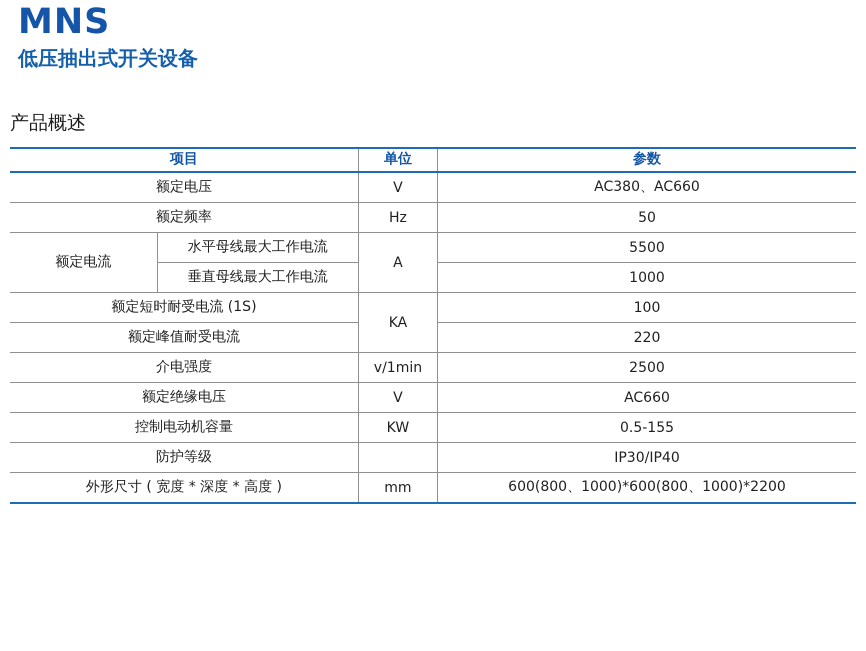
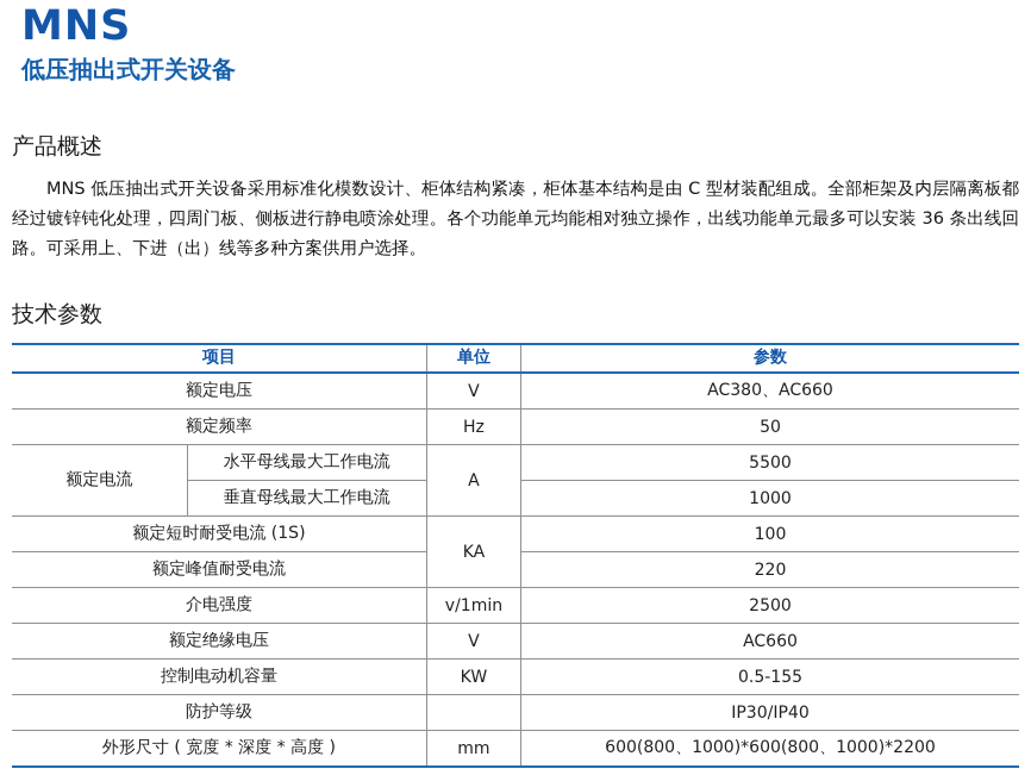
  MNS
  低压抽出式开关设备
  产品概述
+ MNS 低压抽出式开关设备采用标准化模数设计、柜体结构紧凑，柜体基本结构是由 C 型材装配组成。全部柜架及内层隔离板都经过镀锌钝化处理，四周门板、侧板进行静电喷涂处理。各个功能单元均能相对独立操作，出线功能单元最多可以安装 36 条出线回路。可采用上、下进（出）线等多种方案供用户选择。
+ 技术参数
  项目	单位	参数
  额定电压	V	AC380、AC660
  额定频率	Hz	50
  额定电流	水平母线最大工作电流	A	5500
  垂直母线最大工作电流	1000
  额定短时耐受电流 (1S)	KA	100
  额定峰值耐受电流	220
  介电强度	v/1min	2500
  额定绝缘电压	V	AC660
  控制电动机容量	KW	0.5-155
  防护等级		IP30/IP40
  外形尺寸 ( 宽度 * 深度 * 高度 )	mm	600(800、1000)*600(800、1000)*2200
